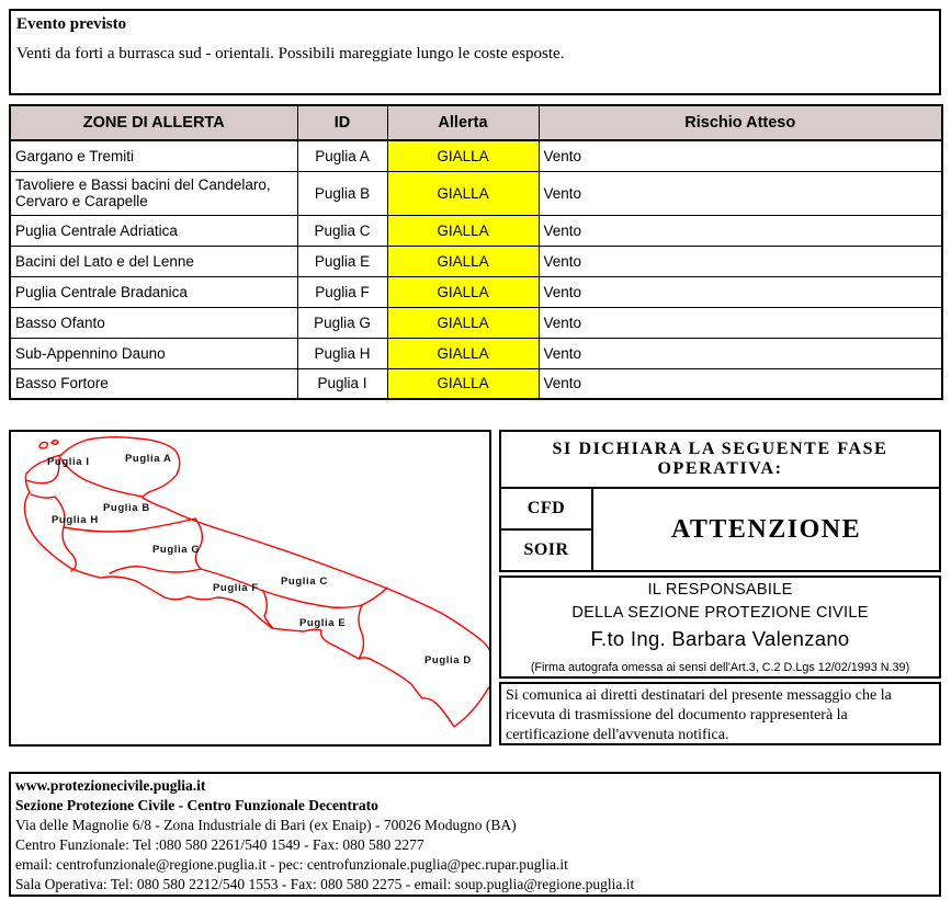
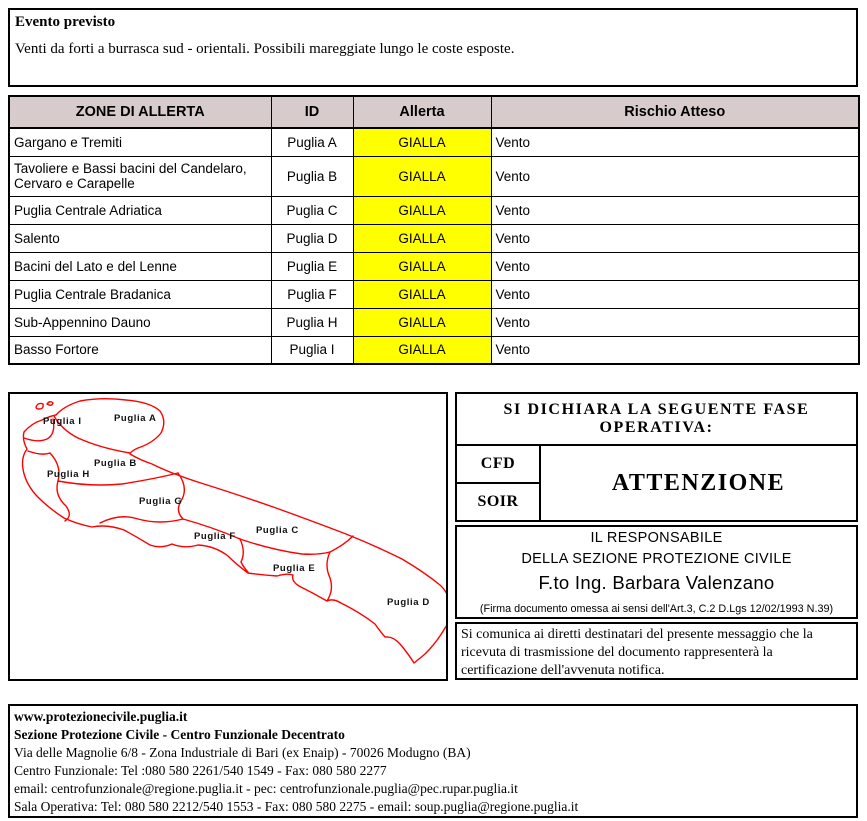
  Evento previsto
  Venti da forti a burrasca sud - orientali. Possibili mareggiate lungo le coste esposte.
  ZONE DI ALLERTA	ID	Allerta	Rischio Atteso
  Gargano e Tremiti	Puglia A	GIALLA	Vento
  Tavoliere e Bassi bacini del Candelaro, Cervaro e Carapelle	Puglia B	GIALLA	Vento
  Puglia Centrale Adriatica	Puglia C	GIALLA	Vento
+ Salento	Puglia D	GIALLA	Vento
  Bacini del Lato e del Lenne	Puglia E	GIALLA	Vento
  Puglia Centrale Bradanica	Puglia F	GIALLA	Vento
- Basso Ofanto	Puglia G	GIALLA	Vento
  Sub-Appennino Dauno	Puglia H	GIALLA	Vento
  Basso Fortore	Puglia I	GIALLA	Vento
  Puglia I
  Puglia A
  Puglia B
  Puglia H
  Puglia G
  Puglia C
  Puglia F
  Puglia E
  Puglia D
  SI DICHIARA LA SEGUENTE FASE OPERATIVA:
  CFD
  SOIR
  ATTENZIONE
  IL RESPONSABILE
  DELLA SEZIONE PROTEZIONE CIVILE
  F.to Ing. Barbara Valenzano
- (Firma autografa omessa ai sensi dell'Art.3, C.2 D.Lgs 12/02/1993 N.39)
+ (Firma documento omessa ai sensi dell'Art.3, C.2 D.Lgs 12/02/1993 N.39)
  Si comunica ai diretti destinatari del presente messaggio che la ricevuta di trasmissione del documento rappresenterà la certificazione dell'avvenuta notifica.
  www.protezionecivile.puglia.it
  Sezione Protezione Civile - Centro Funzionale Decentrato
  Via delle Magnolie 6/8 - Zona Industriale di Bari (ex Enaip) - 70026 Modugno (BA)
  Centro Funzionale: Tel :080 580 2261/540 1549 - Fax: 080 580 2277
  email: centrofunzionale@regione.puglia.it - pec: centrofunzionale.puglia@pec.rupar.puglia.it
  Sala Operativa: Tel: 080 580 2212/540 1553 - Fax: 080 580 2275 - email: soup.puglia@regione.puglia.it
